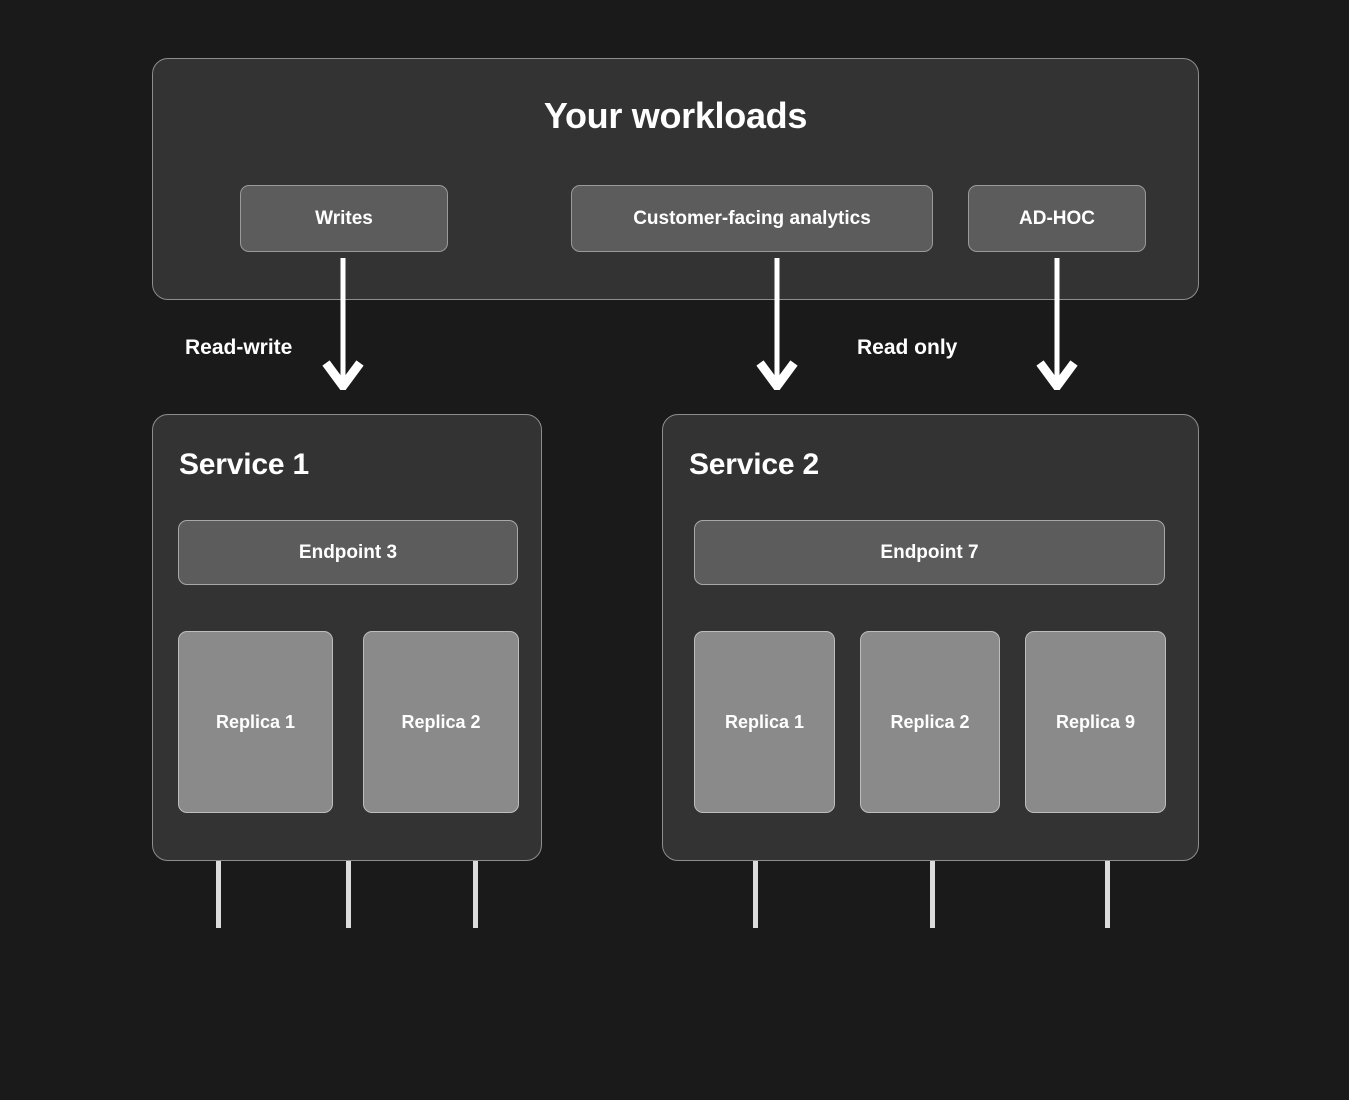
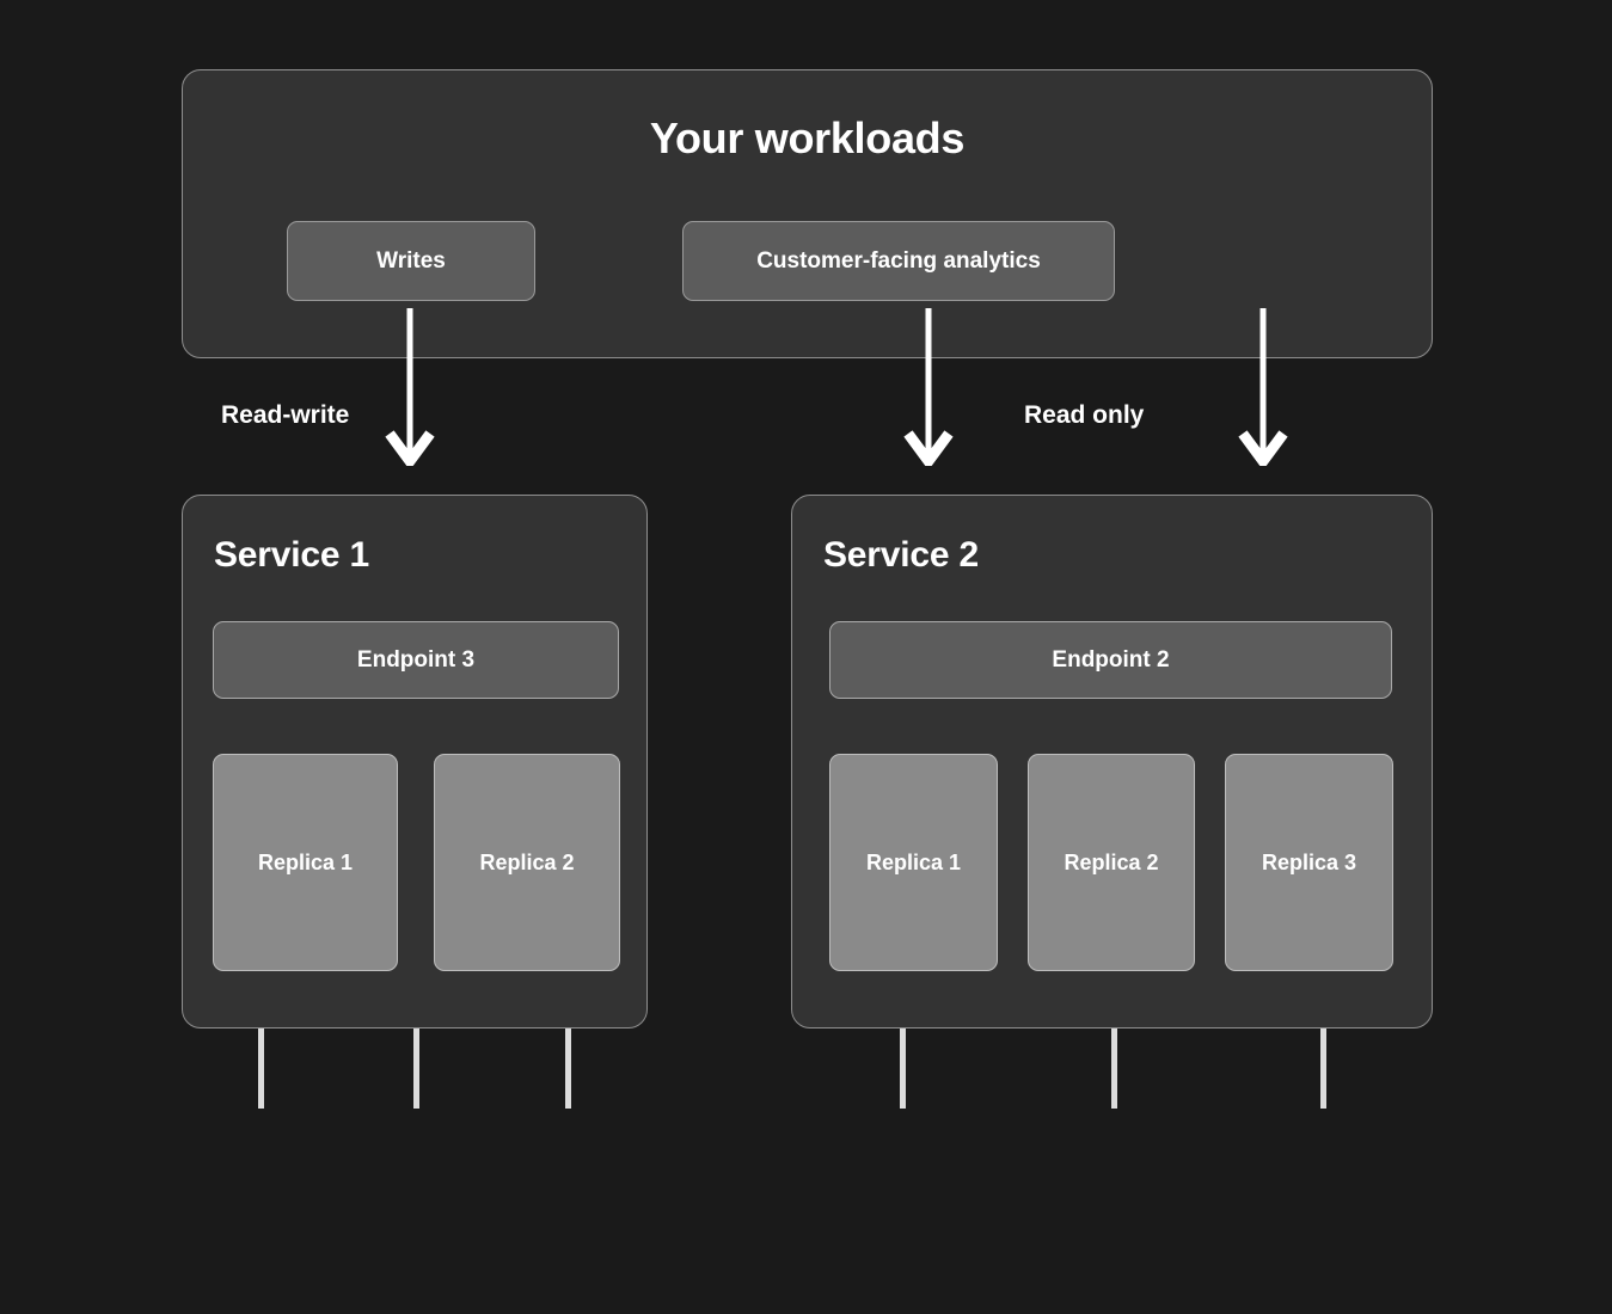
  Your workloads
  Writes
  Customer-facing analytics
- AD-HOC
  Read-write
  Read only
  Service 1
  Endpoint 3
  Replica 1
  Replica 2
  Service 2
- Endpoint 7
+ Endpoint 2
  Replica 1
  Replica 2
- Replica 9
+ Replica 3
